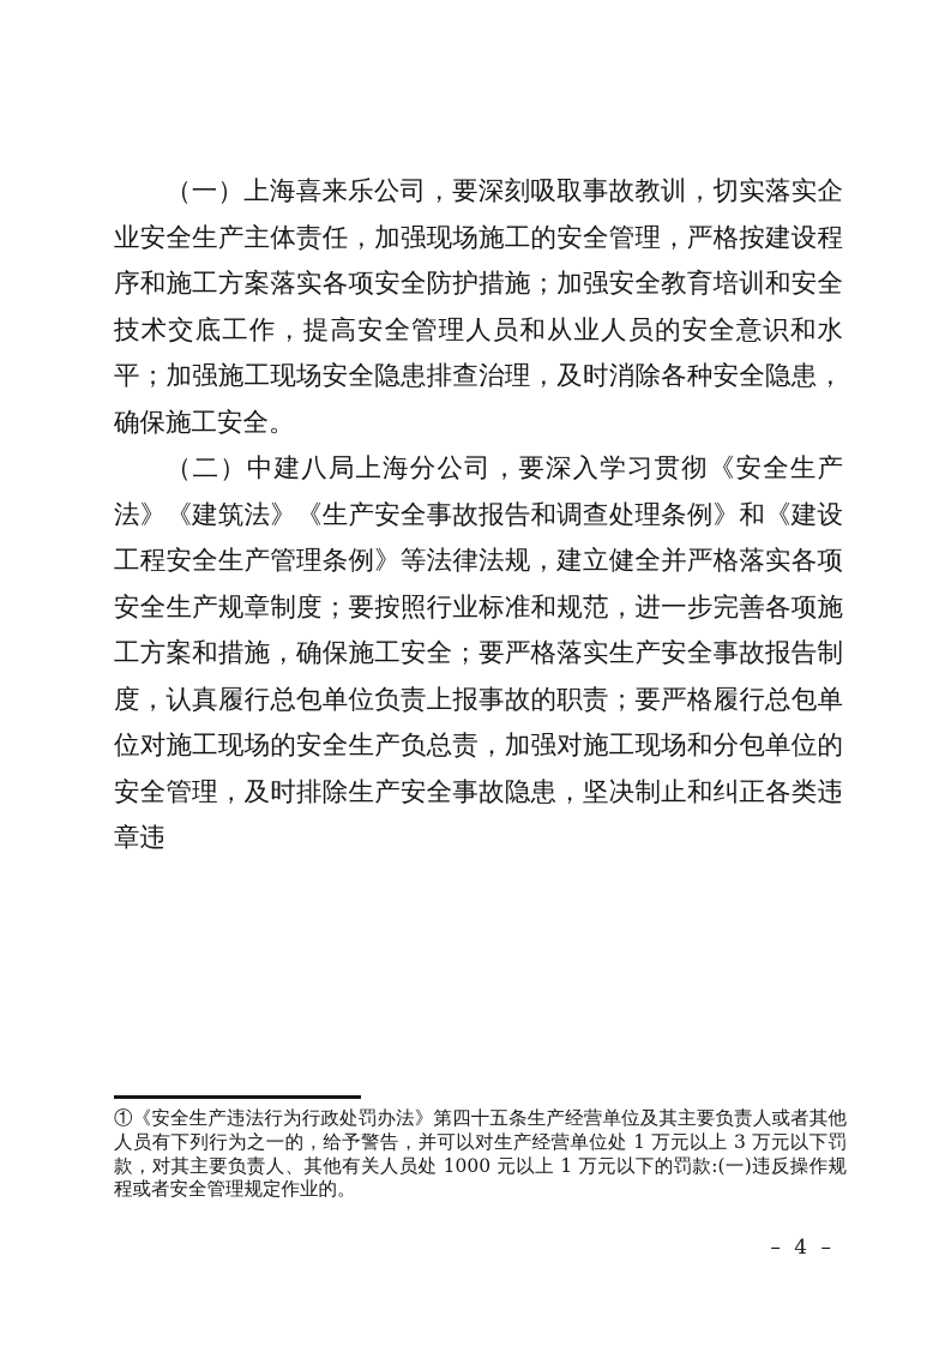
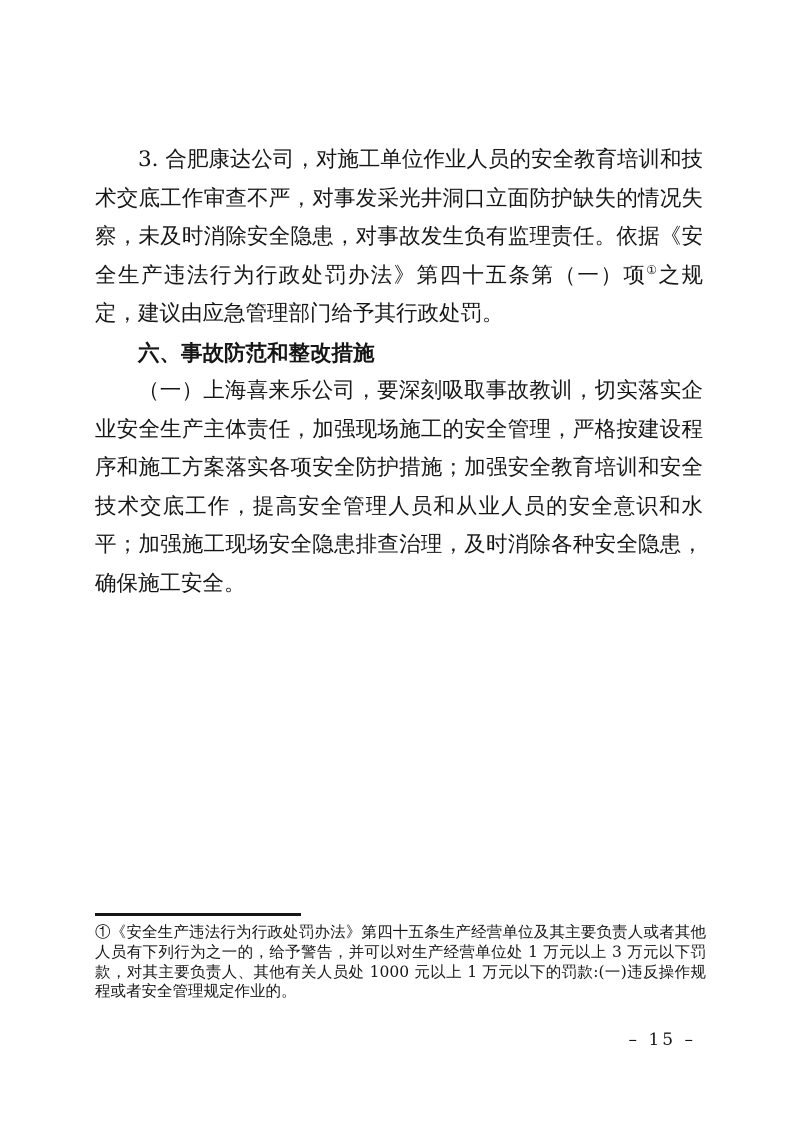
+ 3. 合肥康达公司，对施工单位作业人员的安全教育培训和技术交底工作审查不严，对事发采光井洞口立面防护缺失的情况失察，未及时消除安全隐患，对事故发生负有监理责任。依据《安全生产违法行为行政处罚办法》第四十五条第（一）项①之规定，建议由应急管理部门给予其行政处罚。
+ 六、事故防范和整改措施
  （一）上海喜来乐公司，要深刻吸取事故教训，切实落实企业安全生产主体责任，加强现场施工的安全管理，严格按建设程序和施工方案落实各项安全防护措施；加强安全教育培训和安全技术交底工作，提高安全管理人员和从业人员的安全意识和水平；加强施工现场安全隐患排查治理，及时消除各种安全隐患，确保施工安全。
- （二）中建八局上海分公司，要深入学习贯彻《安全生产法》《建筑法》《生产安全事故报告和调查处理条例》和《建设工程安全生产管理条例》等法律法规，建立健全并严格落实各项安全生产规章制度；要按照行业标准和规范，进一步完善各项施工方案和措施，确保施工安全；要严格落实生产安全事故报告制度，认真履行总包单位负责上报事故的职责；要严格履行总包单位对施工现场的安全生产负总责，加强对施工现场和分包单位的安全管理，及时排除生产安全事故隐患，坚决制止和纠正各类违章违
  ①《安全生产违法行为行政处罚办法》第四十五条生产经营单位及其主要负责人或者其他人员有下列行为之一的，给予警告，并可以对生产经营单位处 1 万元以上 3 万元以下罚款，对其主要负责人、其他有关人员处 1000 元以上 1 万元以下的罚款:(一)违反操作规程或者安全管理规定作业的。
- – 4 –
+ – 15 –
